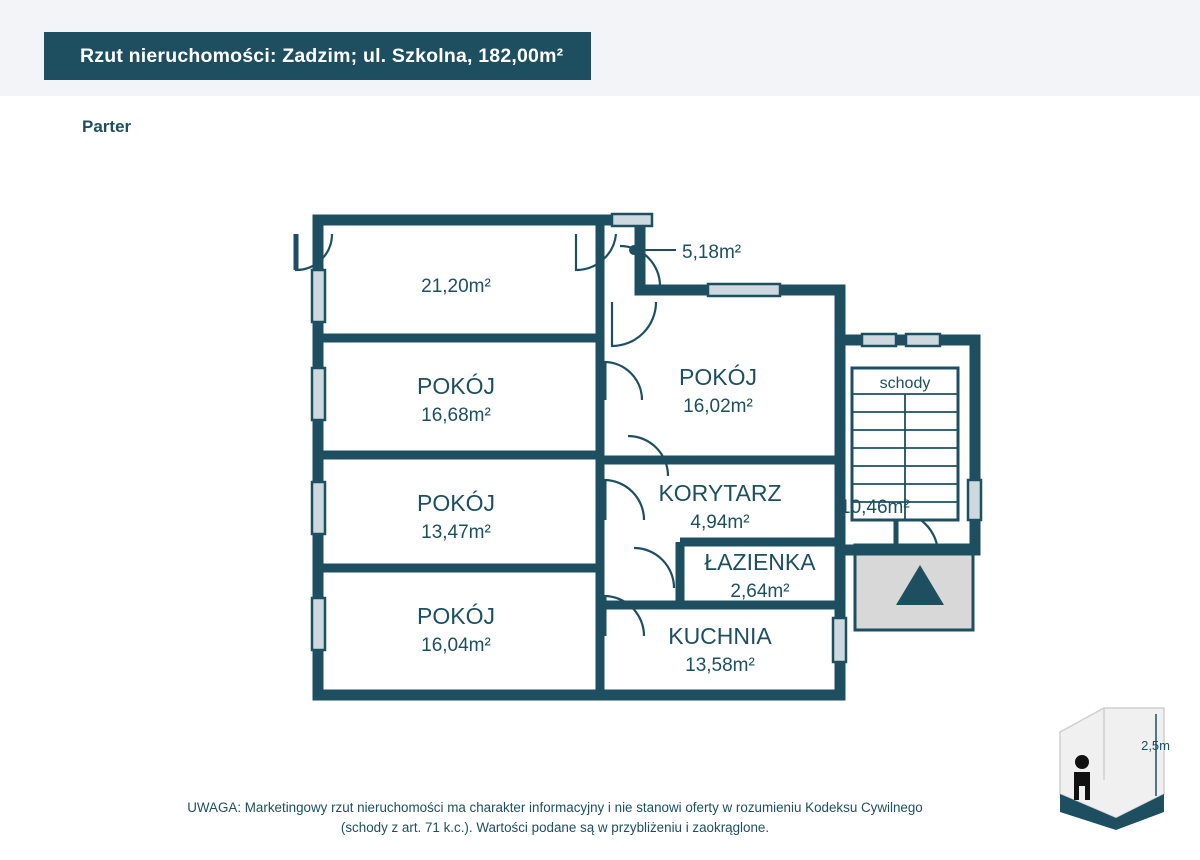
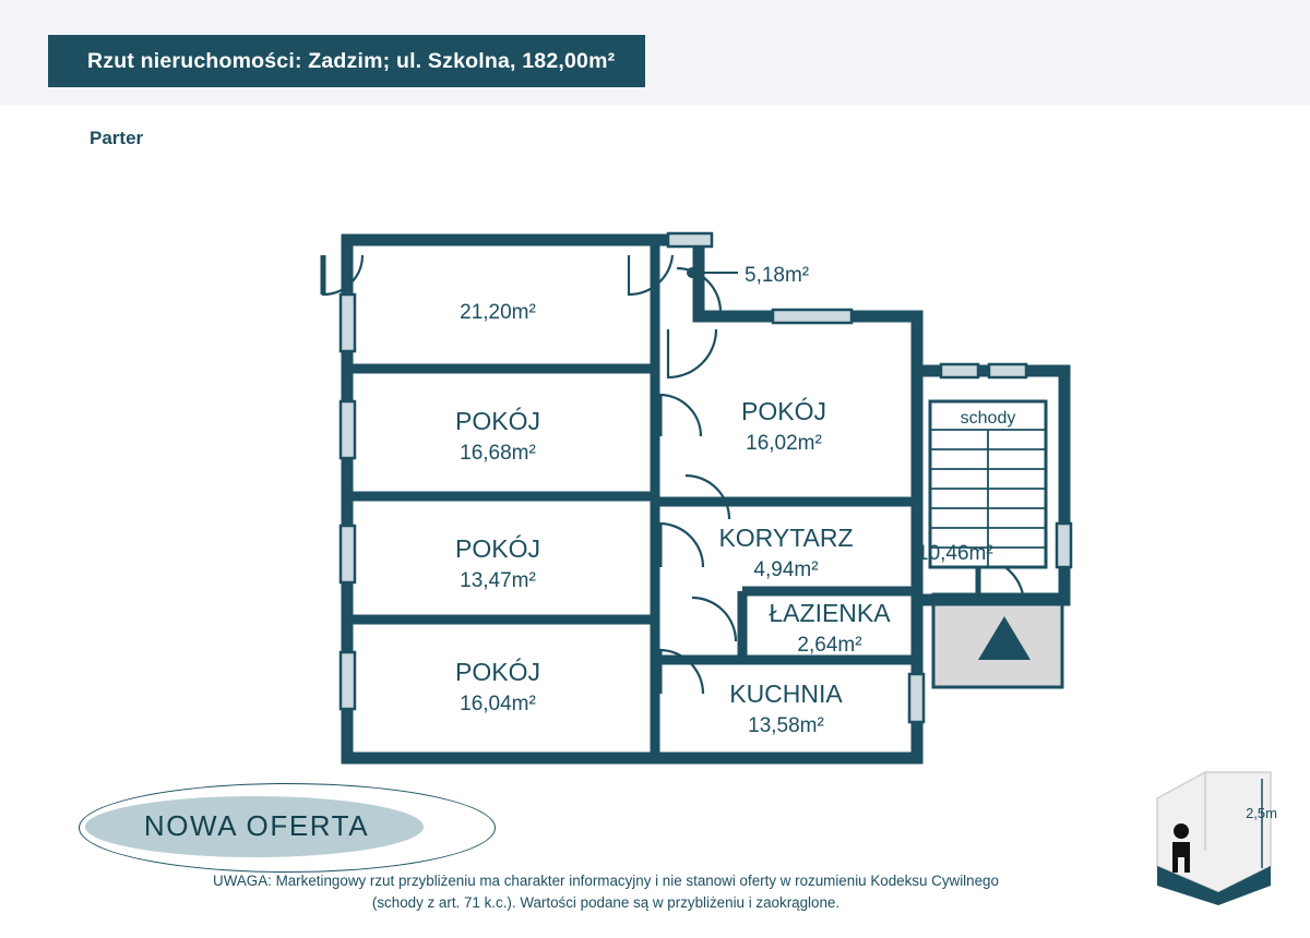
  Rzut nieruchomości: Zadzim; ul. Szkolna, 182,00m²
  Parter
  21,20m²
  5,18m²
  POKÓJ
  16,68m²
  POKÓJ
  13,47m²
  POKÓJ
  16,04m²
  POKÓJ
  16,02m²
  KORYTARZ
  4,94m²
  ŁAZIENKA
  2,64m²
  KUCHNIA
  13,58m²
  10,46m²
  schody
+ NOWA OFERTA
  2,5m
- UWAGA: Marketingowy rzut nieruchomości ma charakter informacyjny i nie stanowi oferty w rozumieniu Kodeksu Cywilnego
+ UWAGA: Marketingowy rzut przybliżeniu ma charakter informacyjny i nie stanowi oferty w rozumieniu Kodeksu Cywilnego
  (schody z art. 71 k.c.). Wartości podane są w przybliżeniu i zaokrąglone.
